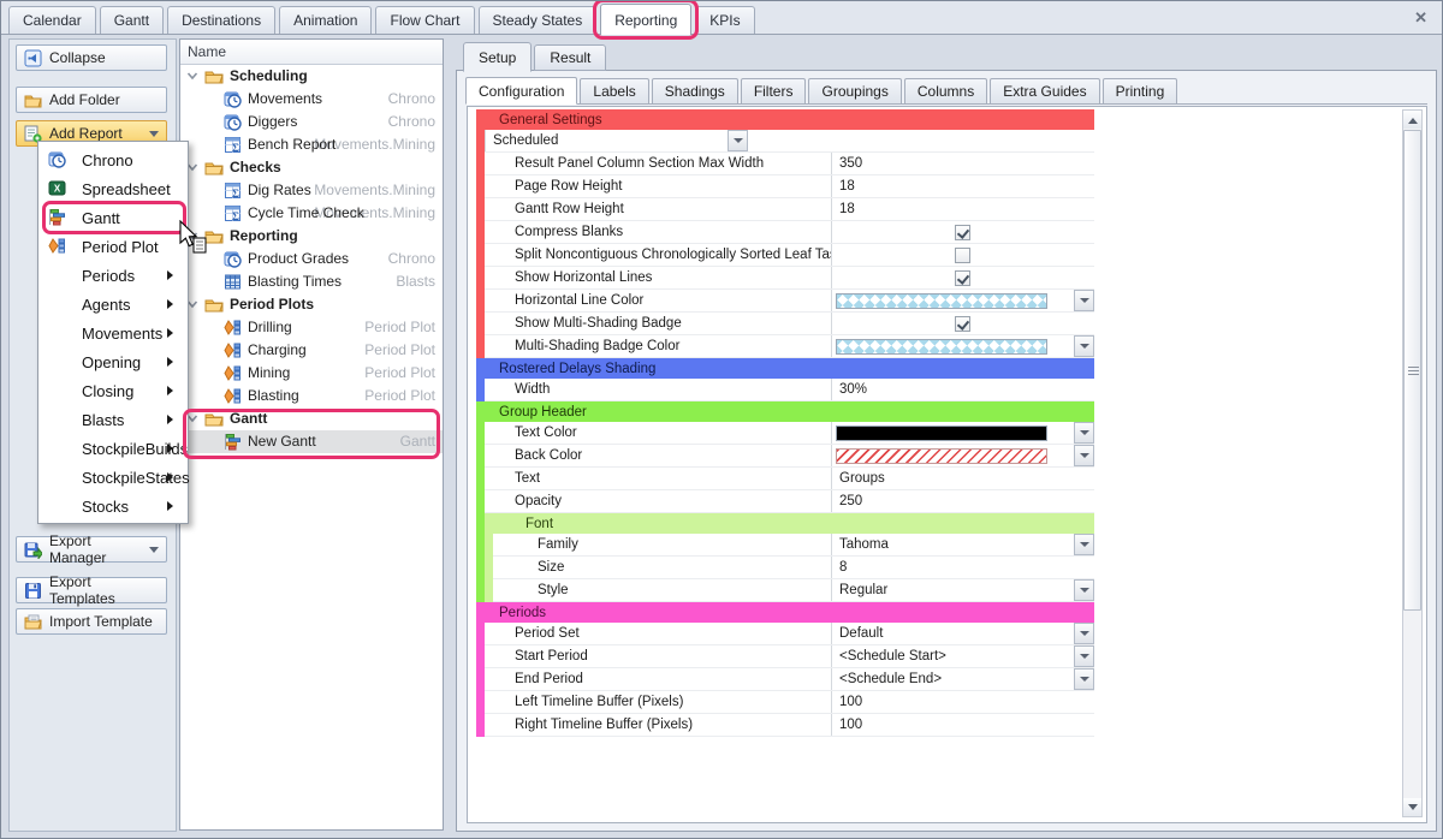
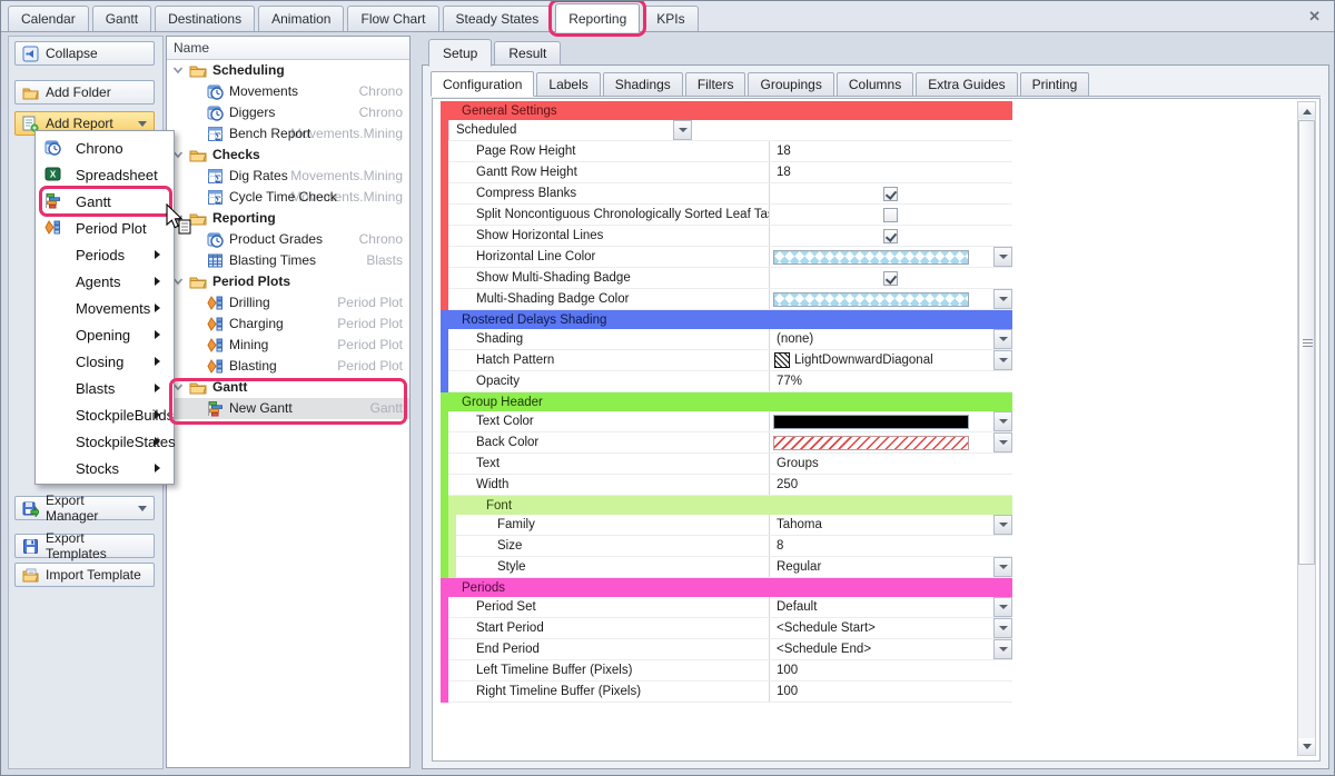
  Calendar
  Gantt
  Destinations
  Animation
  Flow Chart
  Steady States
  Reporting
  KPIs
  ✕
  Collapse
  Add Folder
  Add Report
  Export Manager
  Export Templates
  Import Template
  Name
  Scheduling
  Chrono
  Movements
  Chrono
  Diggers
  Σ
  Movements.Mining
  Bench Report
  Checks
  Σ
  Movements.Mining
  Dig Rates
  Σ
  Movements.Mining
  Cycle Time Check
  Reporting
  Chrono
  Product Grades
  Blasts
  Blasting Times
  Period Plots
  Period Plot
  Drilling
  Period Plot
  Charging
  Period Plot
  Mining
  Period Plot
  Blasting
  Gantt
  Gantt
  New Gantt
  Chrono
  X
  Spreadsheet
  Gantt
  Period Plot
  Periods
  Agents
  Movements
  Opening
  Closing
  Blasts
  StockpileBuilds
  StockpileStates
  Stocks
  Setup
  Result
  Configuration
  Labels
  Shadings
  Filters
  Groupings
  Columns
  Extra Guides
  Printing
  General Settings
  Scheduled
- Result Panel Column Section Max Width
- 350
  Page Row Height
  18
  Gantt Row Height
  18
  Compress Blanks
  Split Noncontiguous Chronologically Sorted Leaf Ta
  Show Horizontal Lines
  Horizontal Line Color
  Show Multi-Shading Badge
  Multi-Shading Badge Color
  Rostered Delays Shading
+ Shading
+ (none)
+ Hatch Pattern
+ LightDownwardDiagonal
- Width
+ Opacity
- 30%
+ 77%
  Group Header
  Text Color
  Back Color
  Text
  Groups
- Opacity
+ Width
  250
  Font
  Family
  Tahoma
  Size
  8
  Style
  Regular
  Periods
  Period Set
  Default
  Start Period
  <Schedule Start>
  End Period
  <Schedule End>
  Left Timeline Buffer (Pixels)
  100
  Right Timeline Buffer (Pixels)
  100
